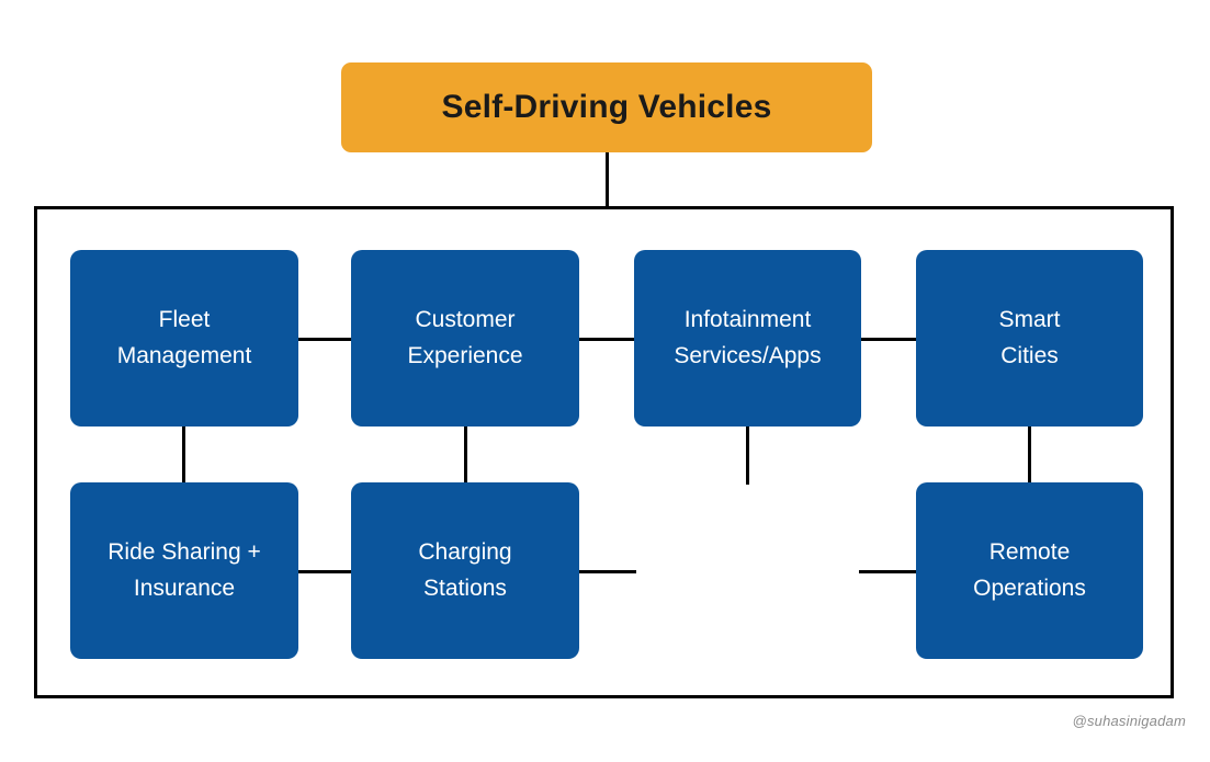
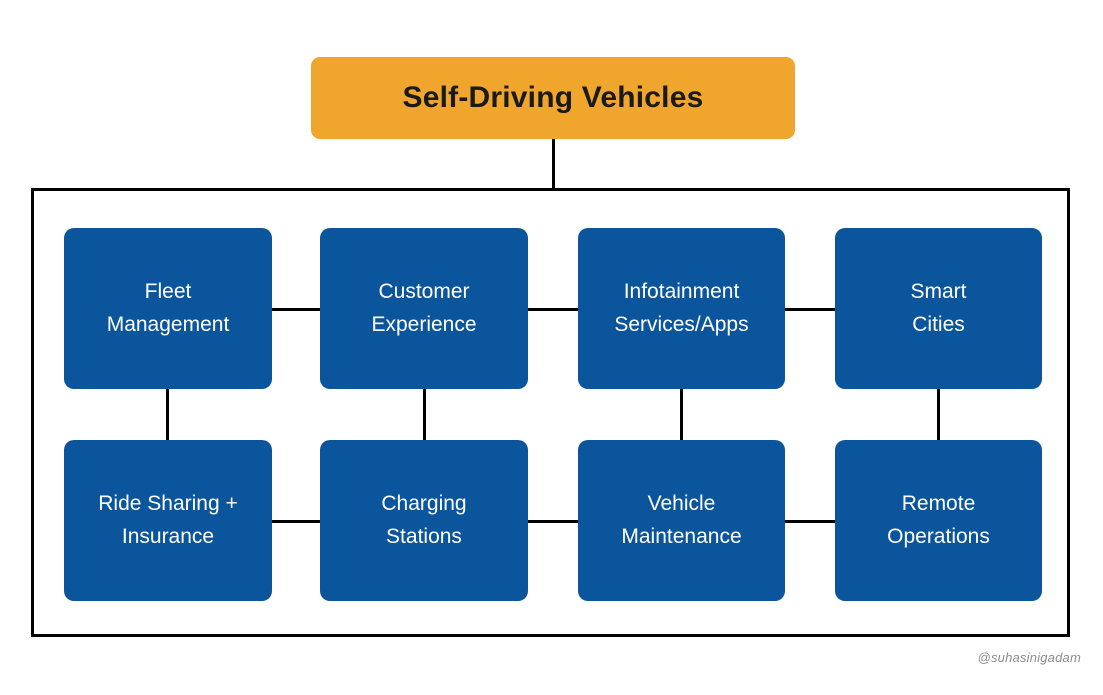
  Self-Driving Vehicles
  Fleet
  Management
  Customer
  Experience
  Infotainment
  Services/Apps
  Smart
  Cities
  Ride Sharing +
  Insurance
  Charging
  Stations
+ Vehicle
+ Maintenance
  Remote
  Operations
  @suhasinigadam
